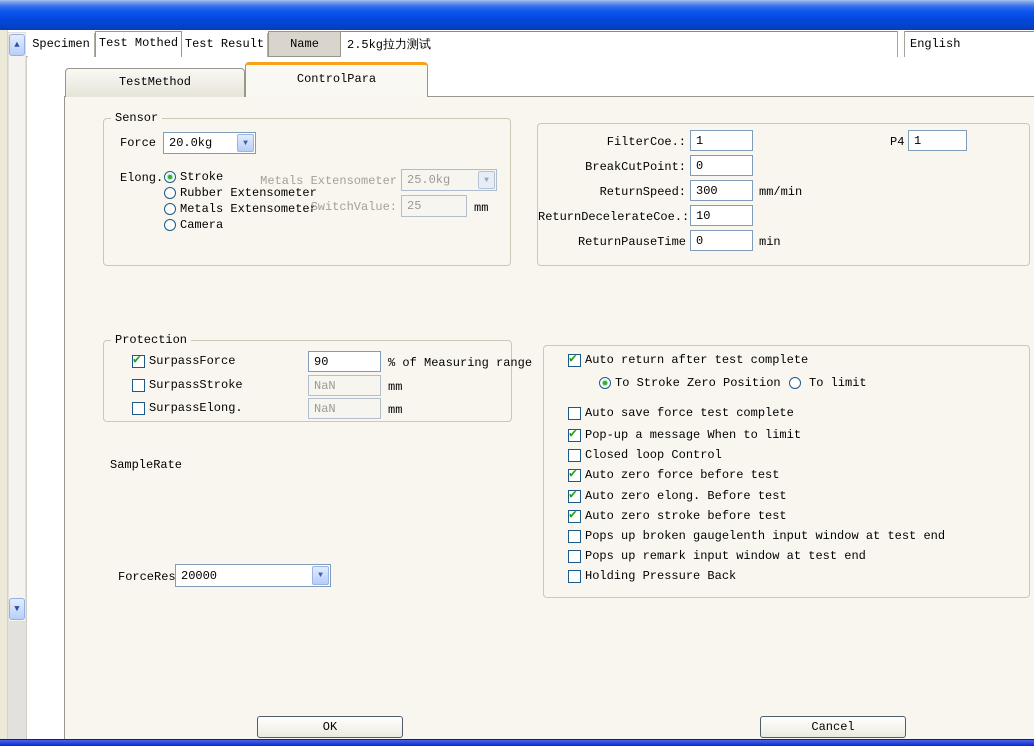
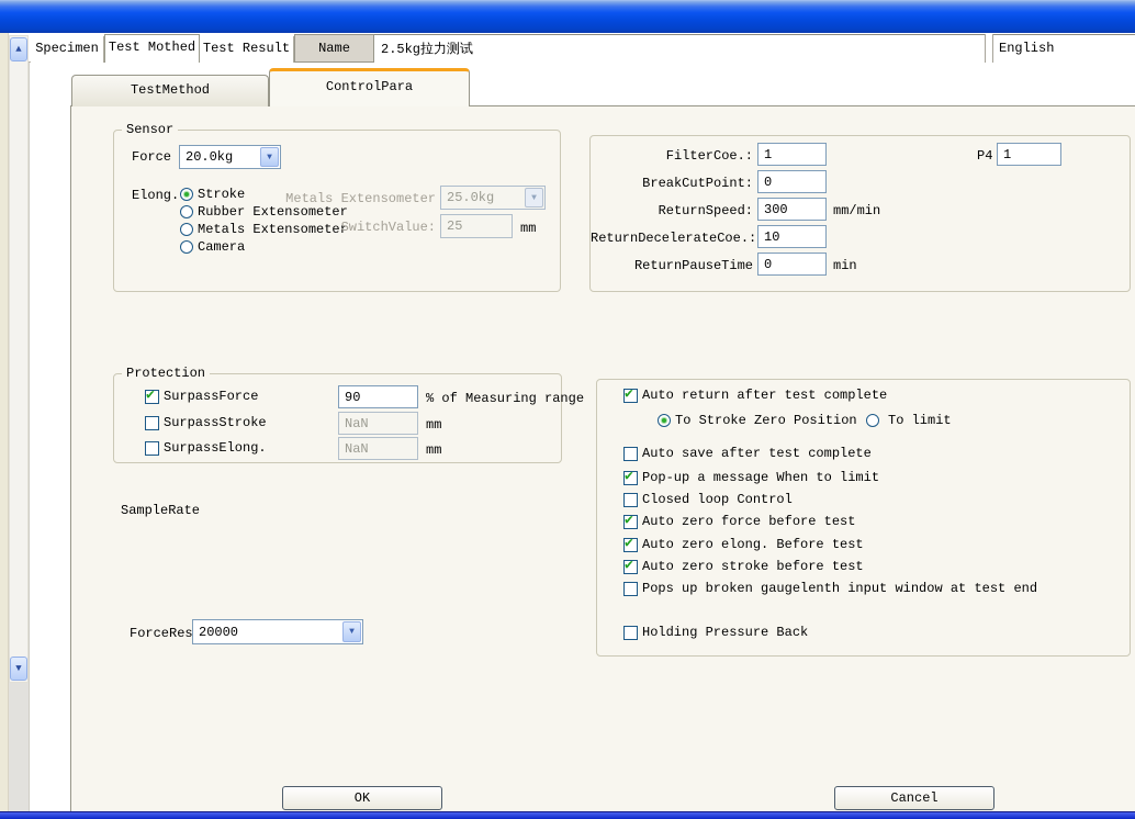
  ▲
  ▼
  Specimen
  Test Mothed
  Test Result
  Name
  2.5kg拉力测试
  English
  TestMethod
  ControlPara
  Sensor
  Force
  20.0kg
  ▼
  Elong.
  Stroke
  Rubber Extensometer
  Metals Extensometer
  Camera
  Metals Extensometer
  25.0kg
  ▼
  SwitchValue:
  25
  mm
  FilterCoe.:
  1
  P4
  1
  BreakCutPoint:
  0
  ReturnSpeed:
  300
  mm/min
  ReturnDecelerateCoe.:
  10
  ReturnPauseTime
  0
  min
  Protection
  ✔
  SurpassForce
  90
  % of Measuring range
  SurpassStroke
  NaN
  mm
  SurpassElong.
  NaN
  mm
  SampleRate
  ForceRes
  20000
  ▼
  ✔
  Auto return after test complete
  To Stroke Zero Position
  To limit
- Auto save force test complete
+ Auto save after test complete
  ✔
  Pop-up a message When to limit
  Closed loop Control
  ✔
  Auto zero force before test
  ✔
  Auto zero elong. Before test
  ✔
  Auto zero stroke before test
  Pops up broken gaugelenth input window at test end
- Pops up remark input window at test end
  Holding Pressure Back
  OK
  Cancel
